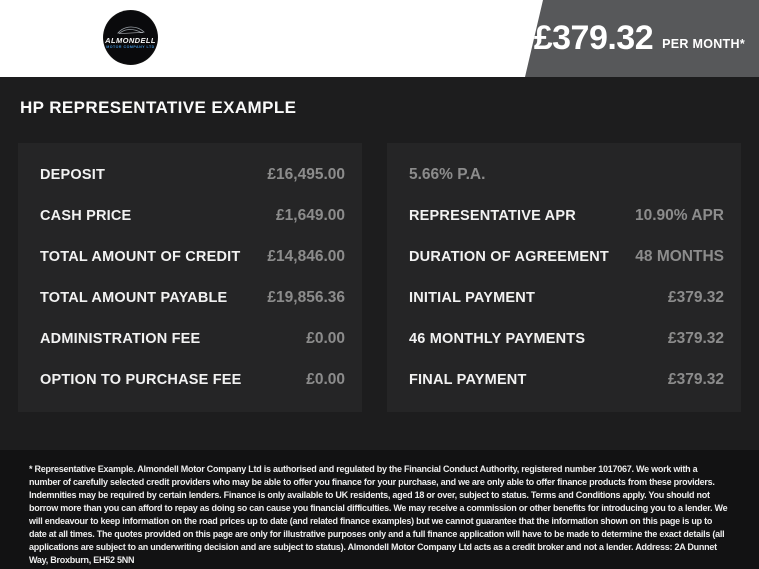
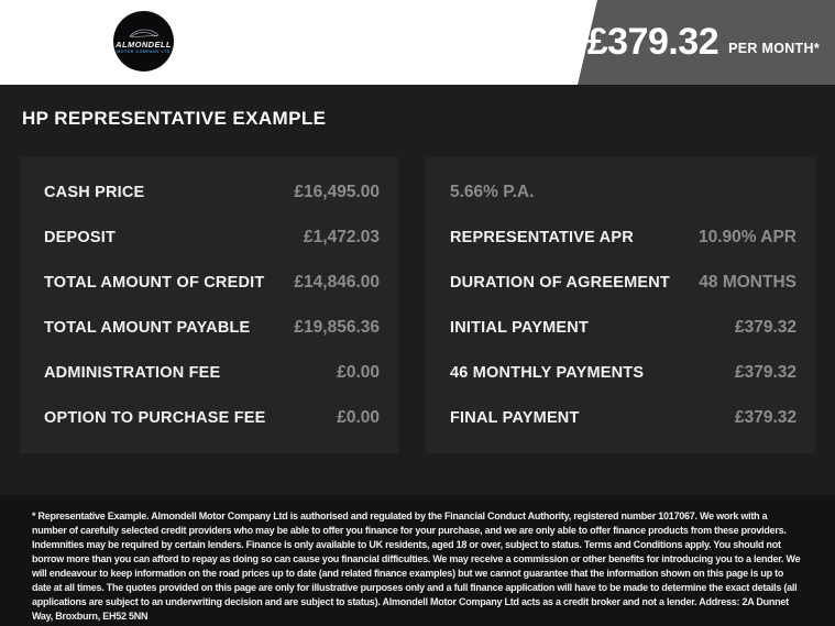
  ALMONDELL
  £379.32
  PER MONTH*
  HP REPRESENTATIVE EXAMPLE
- DEPOSIT
+ CASH PRICE
  £16,495.00
- CASH PRICE
+ DEPOSIT
- £1,649.00
+ £1,472.03
  TOTAL AMOUNT OF CREDIT
  £14,846.00
  TOTAL AMOUNT PAYABLE
  £19,856.36
  ADMINISTRATION FEE
  £0.00
  OPTION TO PURCHASE FEE
  £0.00
  5.66% P.A.
  REPRESENTATIVE APR
  10.90% APR
  DURATION OF AGREEMENT
  48 MONTHS
  INITIAL PAYMENT
  £379.32
  46 MONTHLY PAYMENTS
  £379.32
  FINAL PAYMENT
  £379.32
  * Representative Example. Almondell Motor Company Ltd is authorised and regulated by the Financial Conduct Authority, registered number 1017067. We work with a number of carefully selected credit providers who may be able to offer you finance for your purchase, and we are only able to offer finance products from these providers. Indemnities may be required by certain lenders. Finance is only available to UK residents, aged 18 or over, subject to status. Terms and Conditions apply. You should not borrow more than you can afford to repay as doing so can cause you financial difficulties. We may receive a commission or other benefits for introducing you to a lender. We will endeavour to keep information on the road prices up to date (and related finance examples) but we cannot guarantee that the information shown on this page is up to date at all times. The quotes provided on this page are only for illustrative purposes only and a full finance application will have to be made to determine the exact details (all applications are subject to an underwriting decision and are subject to status). Almondell Motor Company Ltd acts as a credit broker and not a lender. Address: 2A Dunnet Way, Broxburn, EH52 5NN
